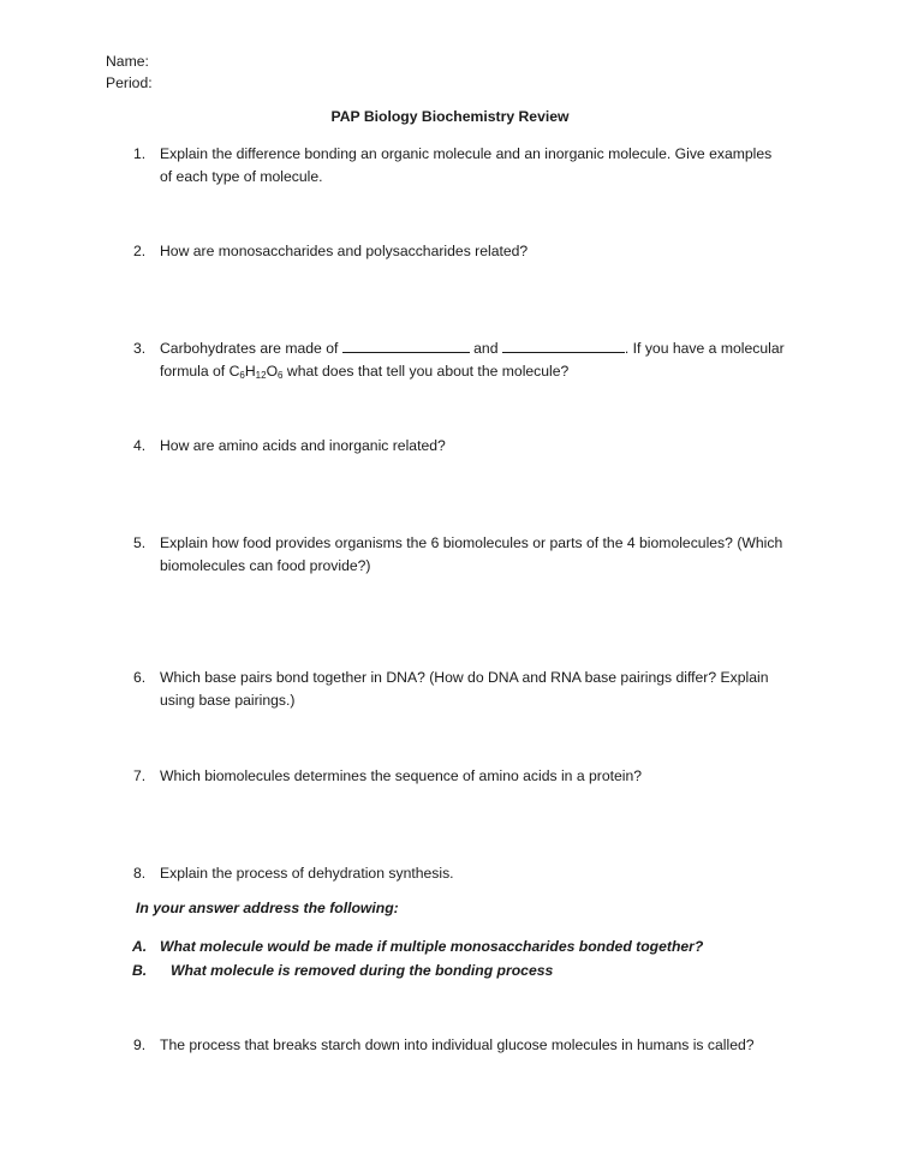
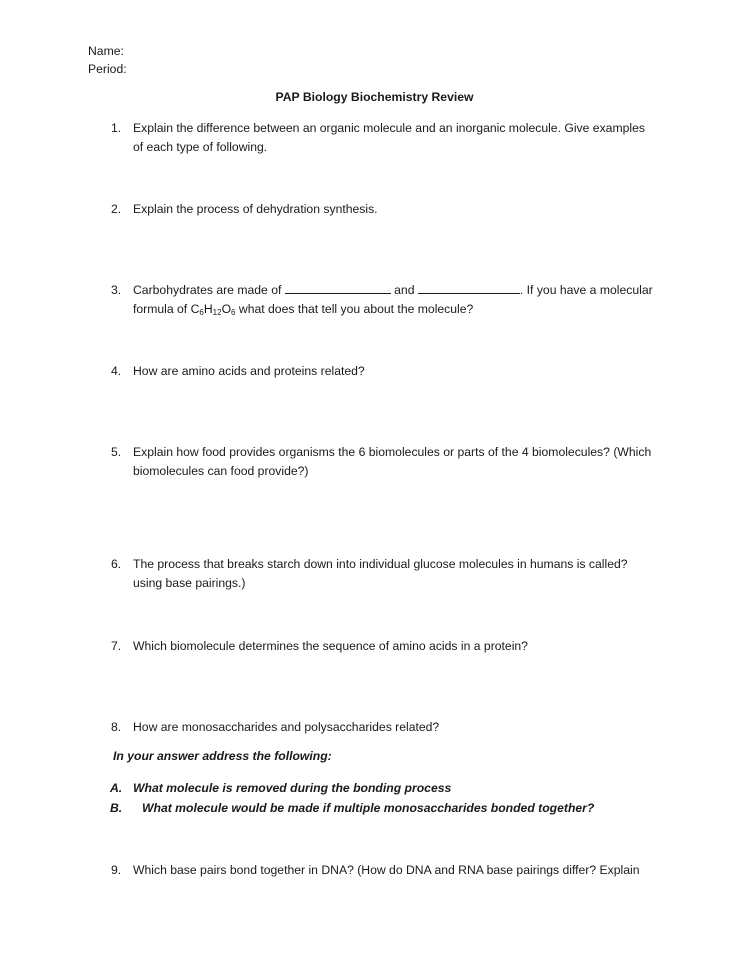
  Name:
  Period:
  PAP Biology Biochemistry Review
  1.
- Explain the difference bonding an organic molecule and an inorganic molecule. Give examples
+ Explain the difference between an organic molecule and an inorganic molecule. Give examples
- of each type of molecule.
+ of each type of following.
  2.
- How are monosaccharides and polysaccharides related?
+ Explain the process of dehydration synthesis.
  3.
  Carbohydrates are made of and . If you have a molecular
  formula of C6H12O6 what does that tell you about the molecule?
  4.
- How are amino acids and inorganic related?
+ How are amino acids and proteins related?
  5.
  Explain how food provides organisms the 6 biomolecules or parts of the 4 biomolecules? (Which
  biomolecules can food provide?)
  6.
- Which base pairs bond together in DNA? (How do DNA and RNA base pairings differ? Explain
+ The process that breaks starch down into individual glucose molecules in humans is called?
  using base pairings.)
  7.
- Which biomolecules determines the sequence of amino acids in a protein?
+ Which biomolecule determines the sequence of amino acids in a protein?
  8.
- Explain the process of dehydration synthesis.
+ How are monosaccharides and polysaccharides related?
  In your answer address the following:
  A.
- What molecule would be made if multiple monosaccharides bonded together?
+ What molecule is removed during the bonding process
  B.
- What molecule is removed during the bonding process
+ What molecule would be made if multiple monosaccharides bonded together?
  9.
- The process that breaks starch down into individual glucose molecules in humans is called?
+ Which base pairs bond together in DNA? (How do DNA and RNA base pairings differ? Explain
